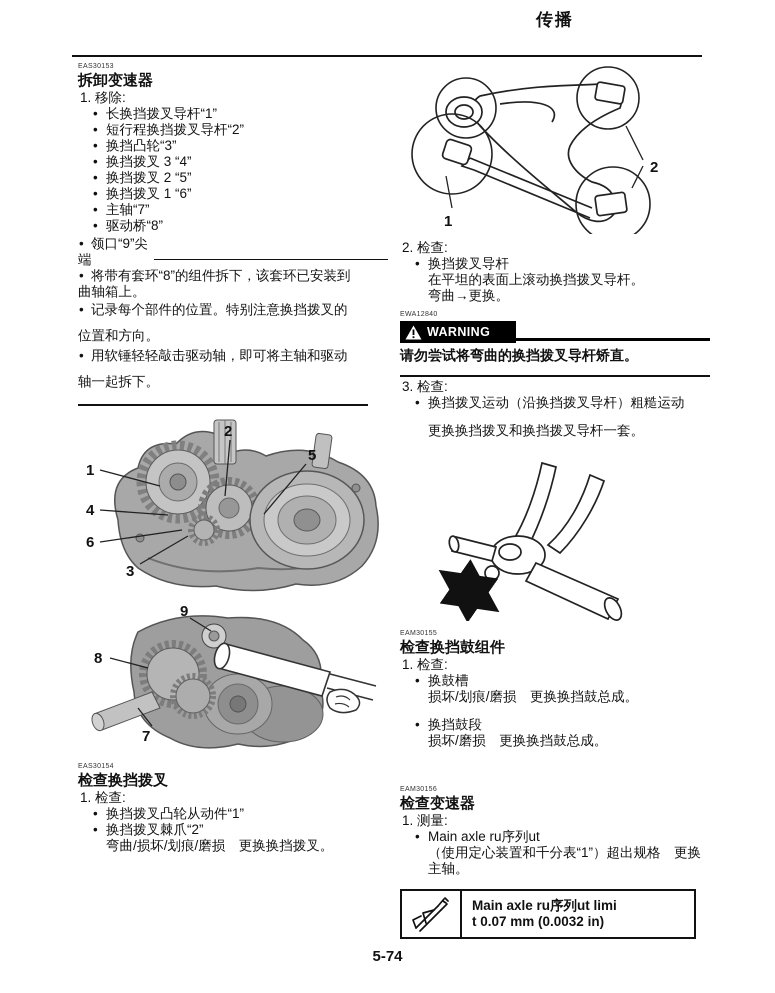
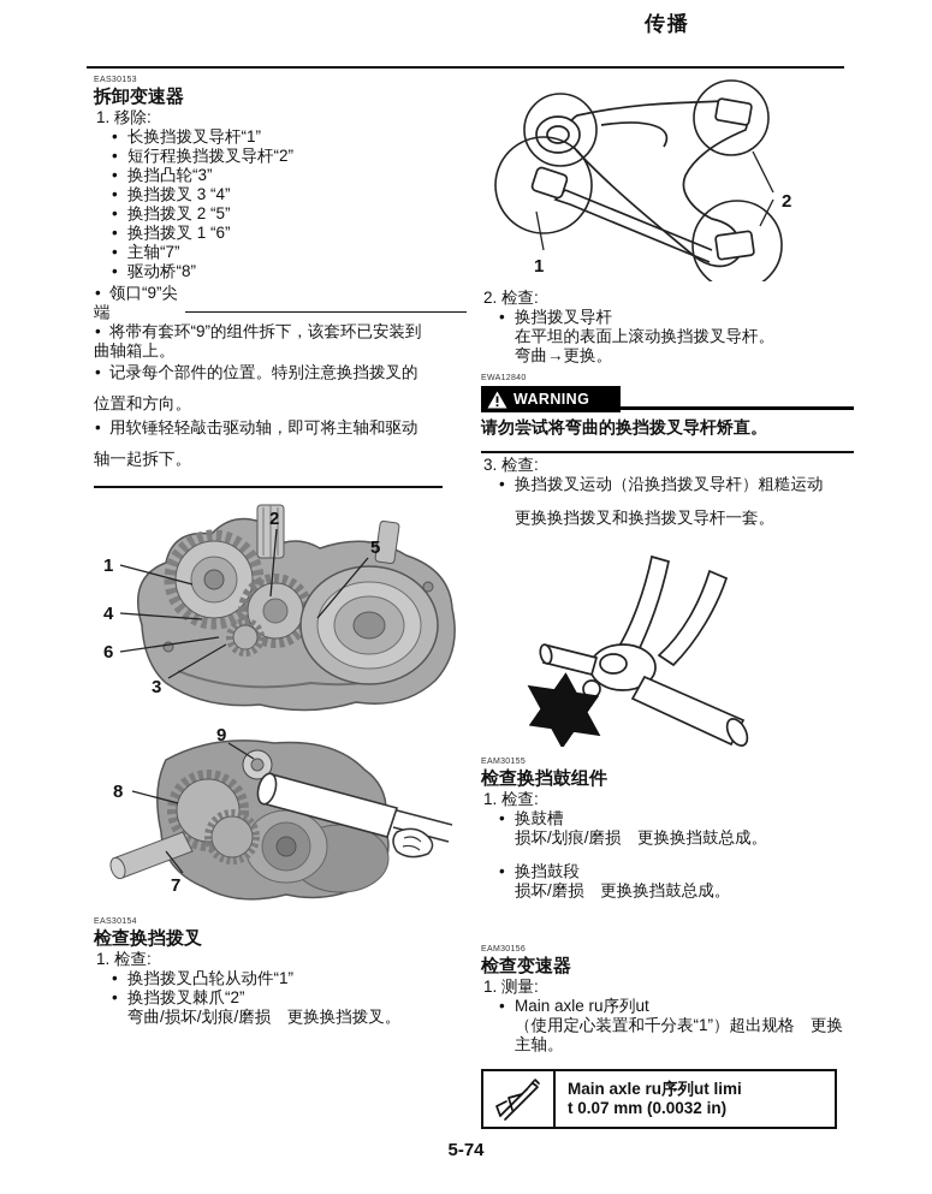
  传播
  拆卸变速器
  1. 移除:
  长换挡拨叉导杆“1”
  短行程换挡拨叉导杆“2”
  换挡凸轮“3”
  换挡拨叉 3 “4”
  换挡拨叉 2 “5”
  换挡拨叉 1 “6”
  主轴“7”
  驱动桥“8”
  领口“9”尖
  端
- 将带有套环“8”的组件拆下，该套环已安装到
+ 将带有套环“9”的组件拆下，该套环已安装到
  曲轴箱上。
  记录每个部件的位置。特别注意换挡拨叉的
  位置和方向。
  用软锤轻轻敲击驱动轴，即可将主轴和驱动
  轴一起拆下。
  1
  4
  6
  3
  2
  5
  9
  8
  7
  检查换挡拨叉
  1. 检查:
  换挡拨叉凸轮从动件“1”
  换挡拨叉棘爪“2”
  弯曲/损坏/划痕/磨损 更换换挡拨叉。
  1
  2
  2. 检查:
  换挡拨叉导杆
  在平坦的表面上滚动换挡拨叉导杆。
  弯曲→更换。
  WARNING
  请勿尝试将弯曲的换挡拨叉导杆矫直。
  3. 检查:
  换挡拨叉运动（沿换挡拨叉导杆）粗糙运动
  更换换挡拨叉和换挡拨叉导杆一套。
  检查换挡鼓组件
  1. 检查:
  换鼓槽
  损坏/划痕/磨损 更换换挡鼓总成。
  换挡鼓段
  损坏/磨损 更换换挡鼓总成。
  检查变速器
  1. 测量:
  Main axle ru序列ut
  （使用定心装置和千分表“1”）超出规格 更换
  主轴。
  Main axle ru序列ut limi
  t 0.07 mm (0.0032 in)
  5-74
